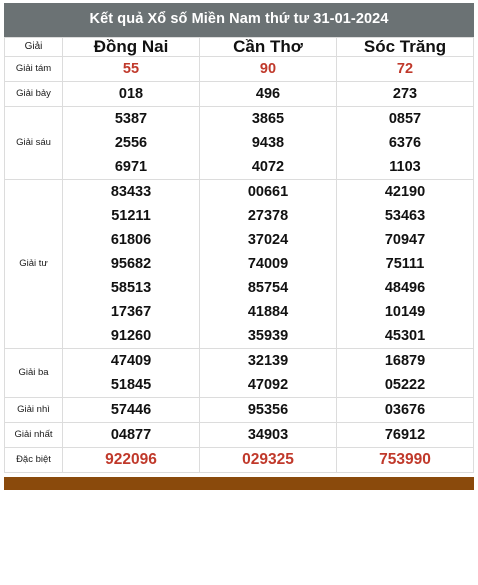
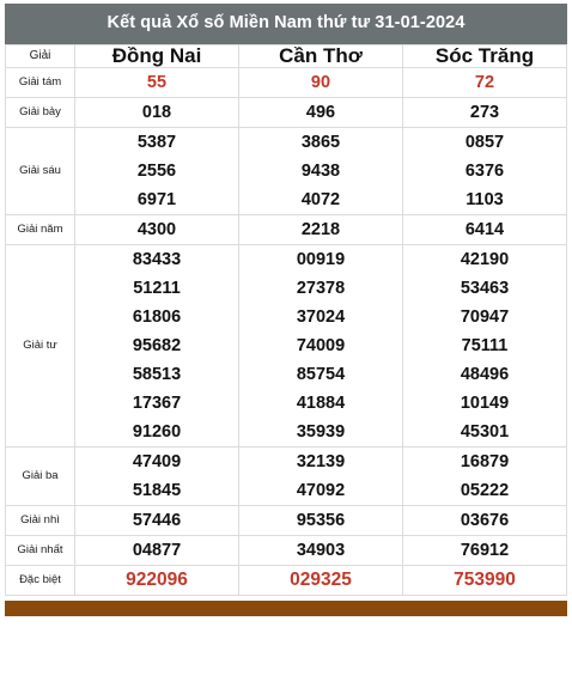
  Kết quả Xổ số Miền Nam thứ tư 31-01-2024
  Giải	Đồng Nai	Cần Thơ	Sóc Trăng
  Giải tám	55	90	72
  Giải bảy	018	496	273
  Giải sáu	538725566971	386594384072	085763761103
+ Giải năm	4300	2218	6414
- Giải tư	83433512116180695682585131736791260	00661273783702474009857544188435939	42190534637094775111484961014945301
+ Giải tư	83433512116180695682585131736791260	00919273783702474009857544188435939	42190534637094775111484961014945301
  Giải ba	4740951845	3213947092	1687905222
  Giải nhì	57446	95356	03676
  Giải nhất	04877	34903	76912
  Đặc biệt	922096	029325	753990
